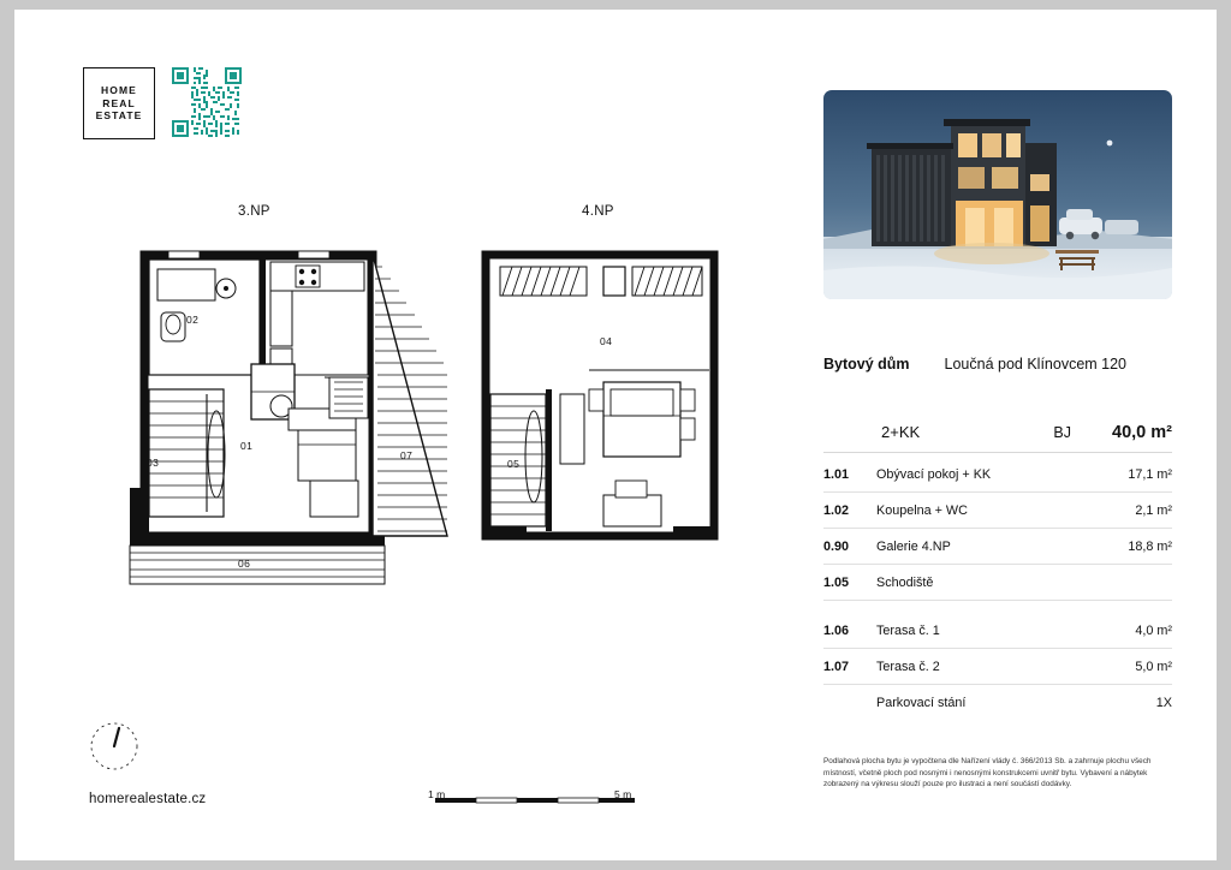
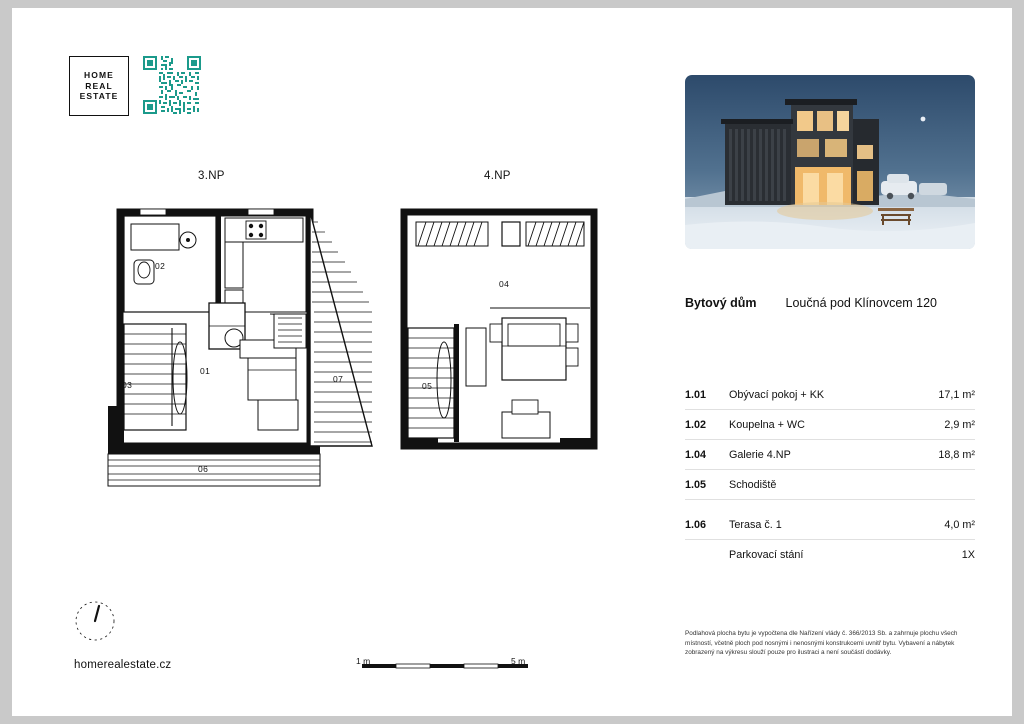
  HOME
  REAL
  ESTATE
  3.NP
  4.NP
  02
  03
  01
  07
  06
  04
  05
  Bytový dům Loučná pod Klínovcem 120
- 2+KK
- BJ
- 40,0 m²
  1.01	Obývací pokoj + KK	17,1 m²
- 1.02	Koupelna + WC	2,1 m²
+ 1.02	Koupelna + WC	2,9 m²
- 0.90	Galerie 4.NP	18,8 m²
+ 1.04	Galerie 4.NP	18,8 m²
  1.05	Schodiště
  1.06	Terasa č. 1	4,0 m²
- 1.07	Terasa č. 2	5,0 m²
  	Parkovací stání	1X
  1 m
  5 m
  homerealestate.cz
